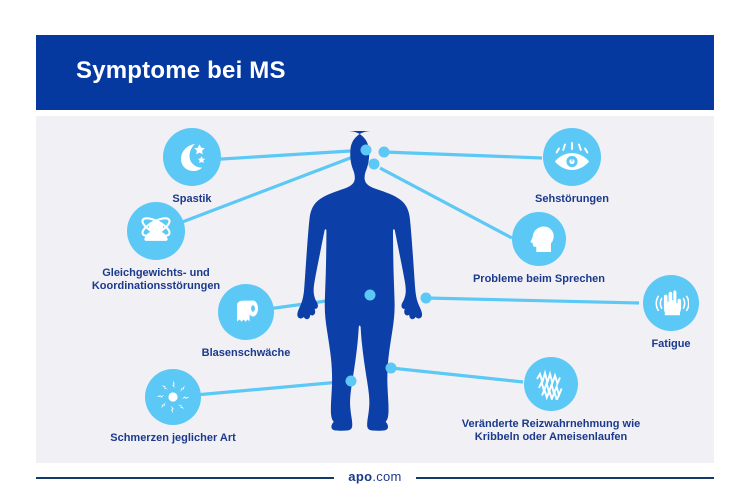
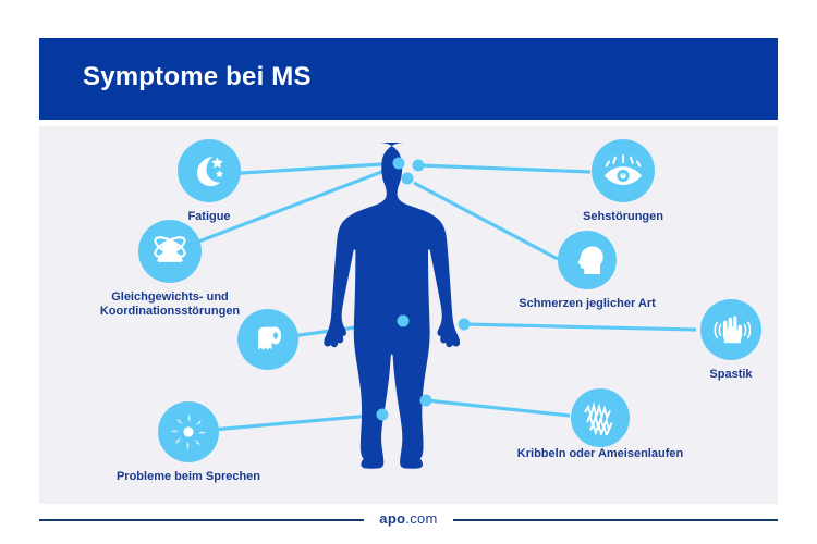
  Symptome bei MS
- Spastik
+ Fatigue
  Gleichgewichts- und
  Koordinationsstörungen
- Blasenschwäche
- Schmerzen jeglicher Art
+ Probleme beim Sprechen
  Sehstörungen
- Probleme beim Sprechen
+ Schmerzen jeglicher Art
- Fatigue
+ Spastik
- Veränderte Reizwahrnehmung wie
  Kribbeln oder Ameisenlaufen
  apo.com
